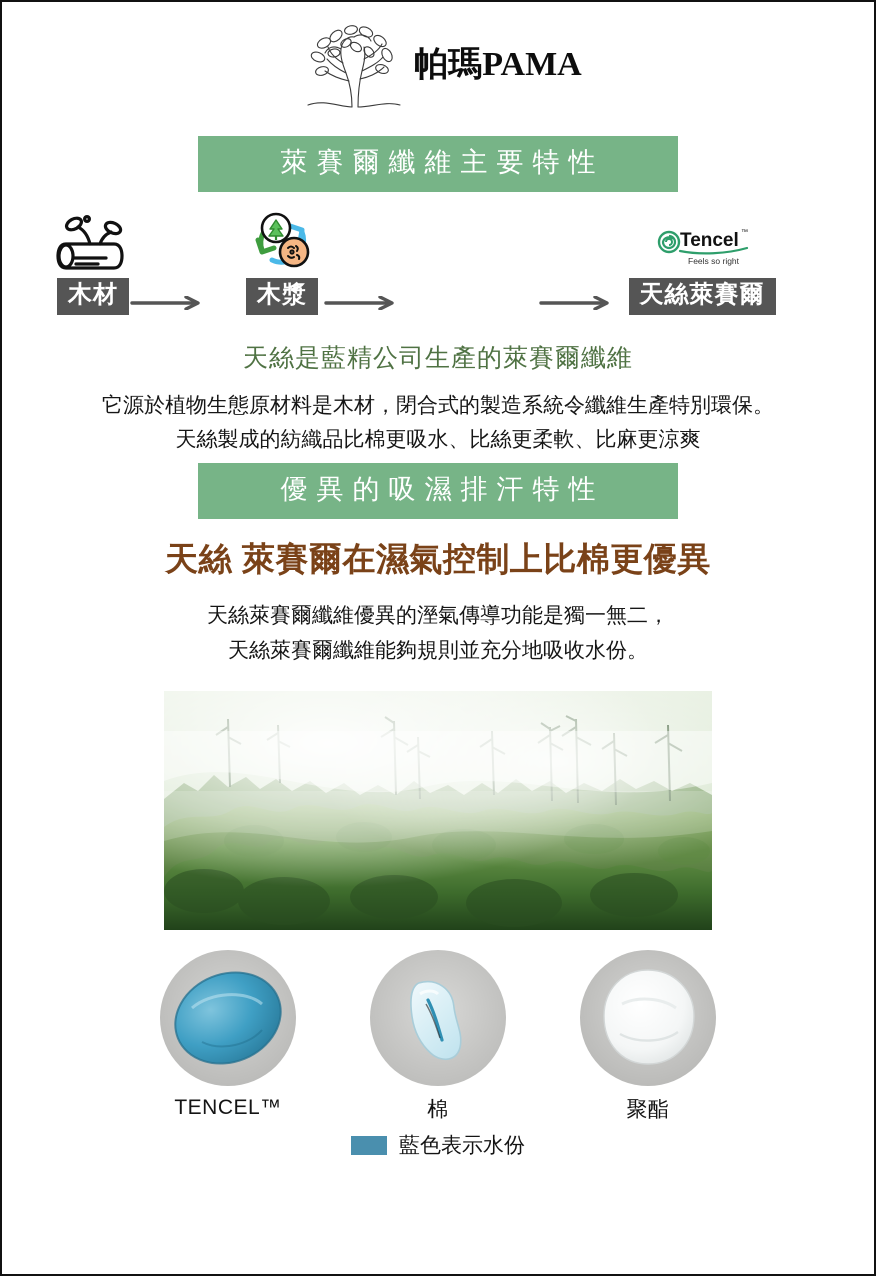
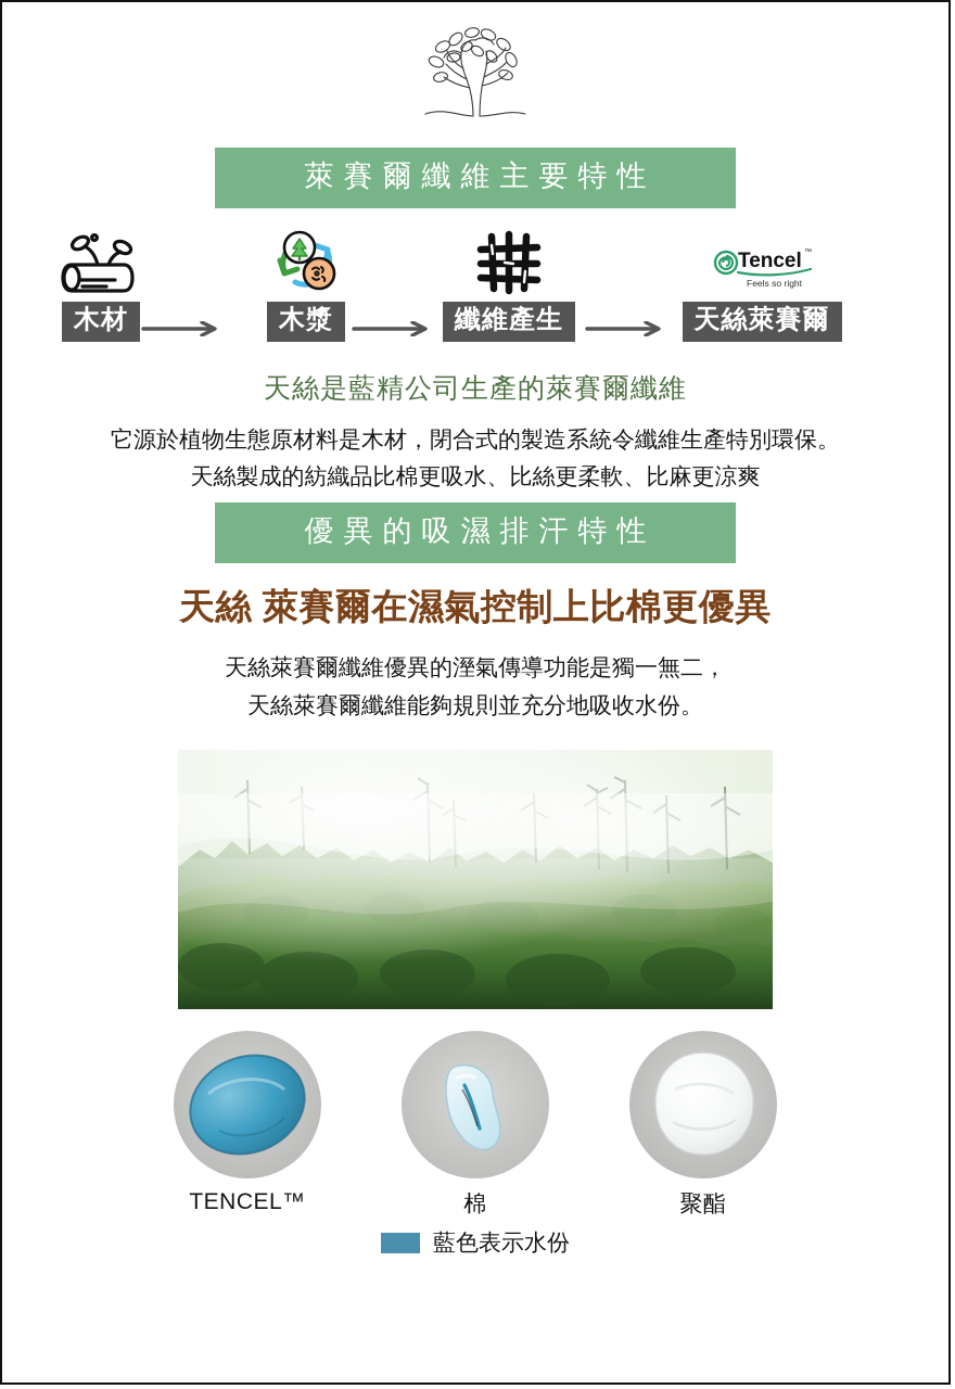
- 帕瑪PAMA
  萊賽爾纖維主要特性
  木材
  木漿
+ 纖維產生
  Tencel
  Feels so right
  天絲萊賽爾
  天絲是藍精公司生產的萊賽爾纖維
  它源於植物生態原材料是木材，閉合式的製造系統令纖維生產特別環保。
  天絲製成的紡織品比棉更吸水、比絲更柔軟、比麻更涼爽
  優異的吸濕排汗特性
  天絲 萊賽爾在濕氣控制上比棉更優異
  天絲萊賽爾纖維優異的溼氣傳導功能是獨一無二，
  天絲萊賽爾纖維能夠規則並充分地吸收水份。
  TENCEL™
  棉
  聚酯
  藍色表示水份
